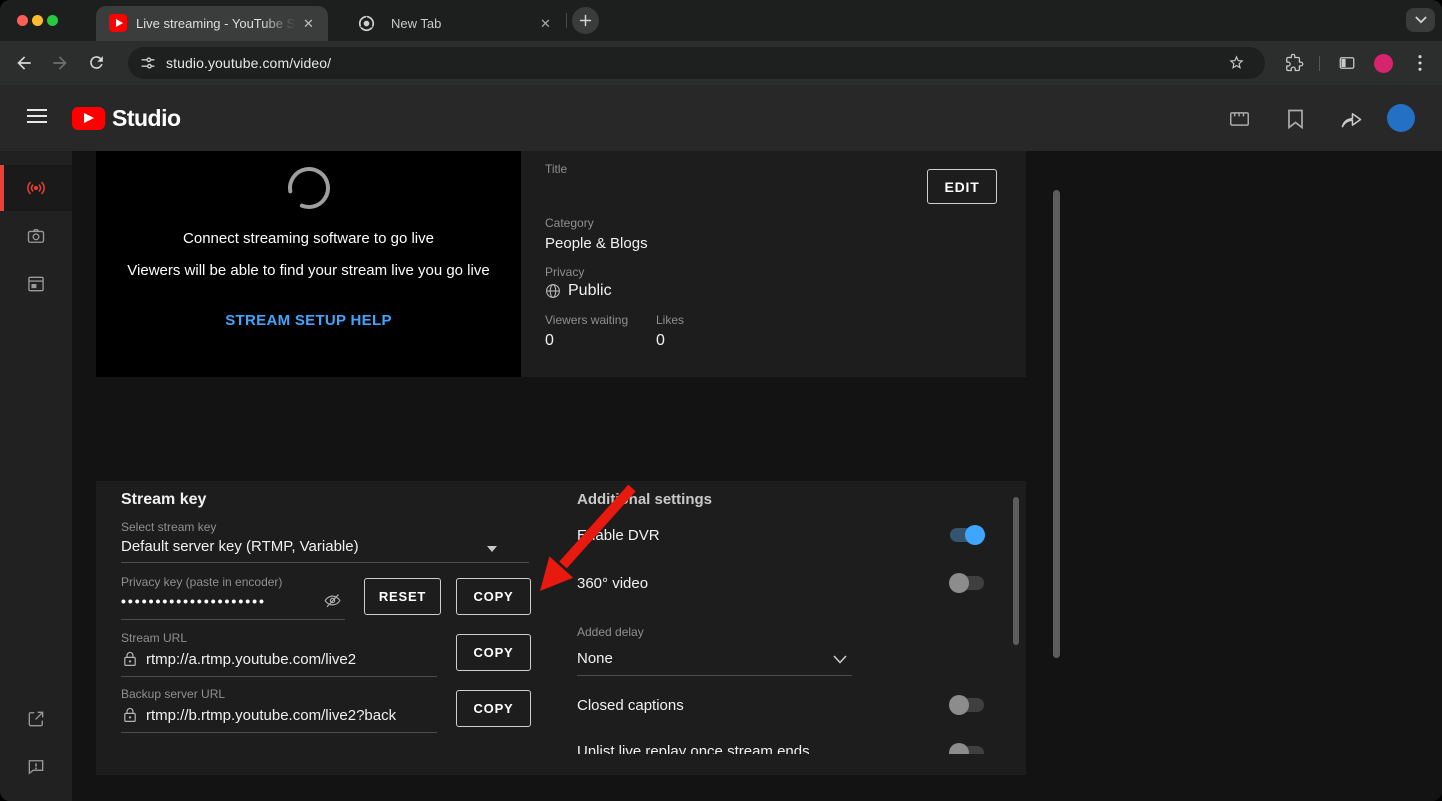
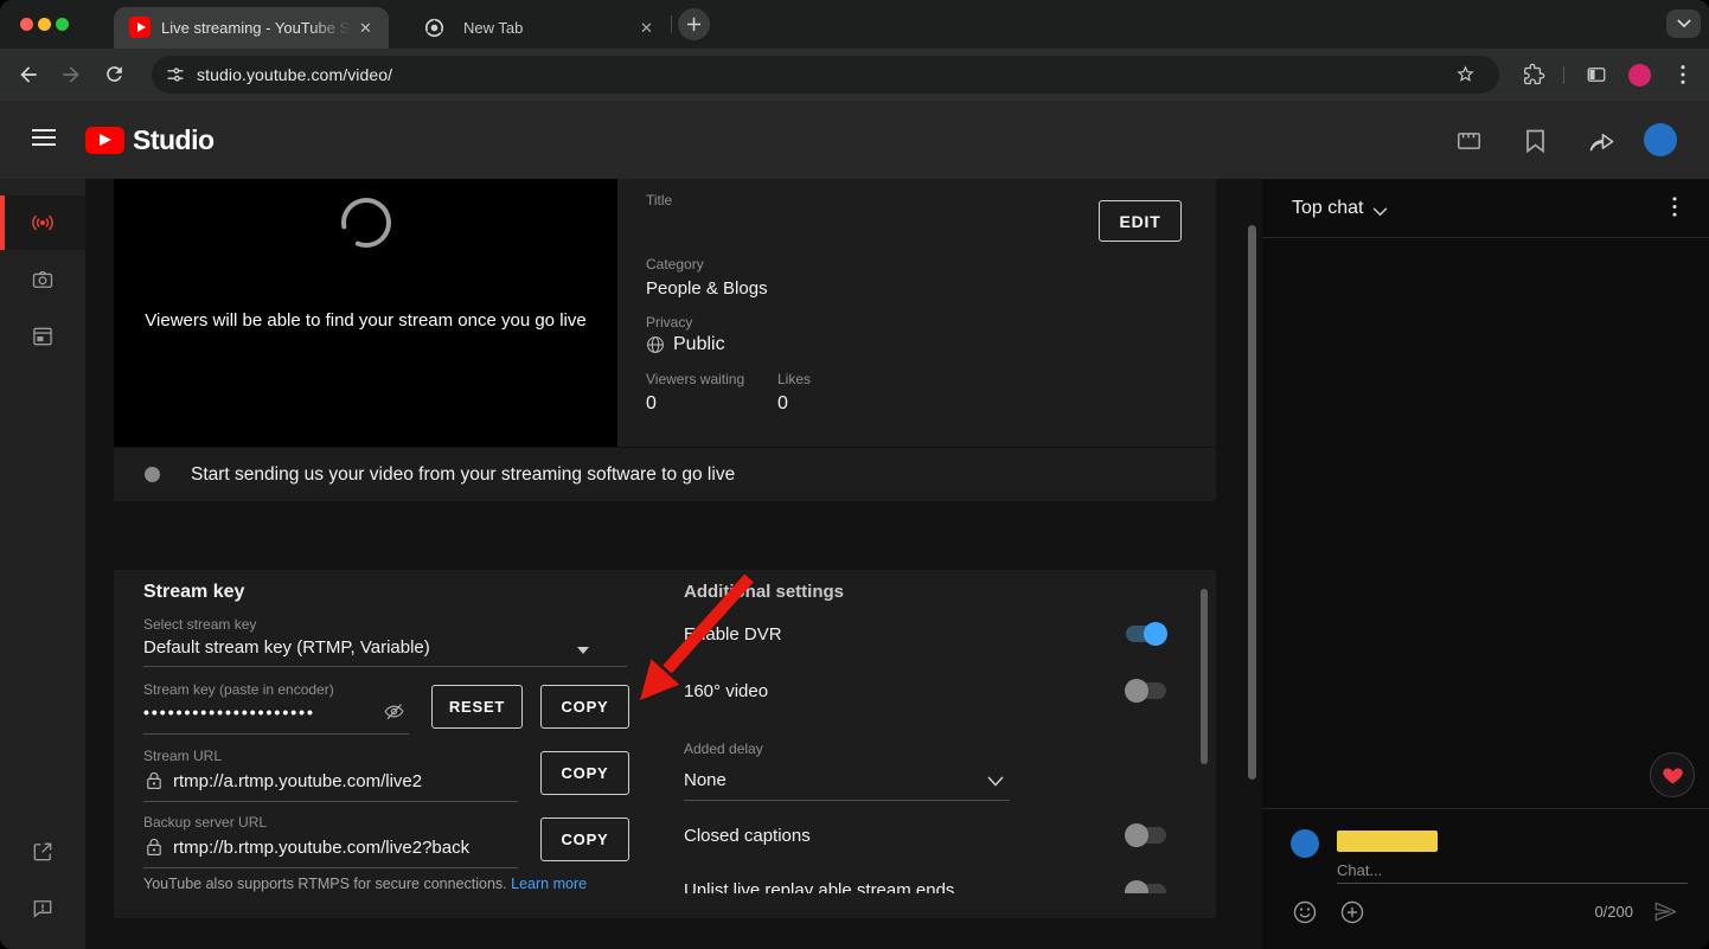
  Live streaming - YouTube S
  ✕
  New Tab
  ✕
  studio.youtube.com/video/
  Studio
- Connect streaming software to go live
- Viewers will be able to find your stream live you go live
+ Viewers will be able to find your stream once you go live
- STREAM SETUP HELP
  Title
  EDIT
  Category
  People & Blogs
  Privacy
  Public
  Viewers waiting
  0
  Likes
  0
+ Start sending us your video from your streaming software to go live
  Stream key
  Select stream key
- Default server key (RTMP, Variable)
+ Default stream key (RTMP, Variable)
- Privacy key (paste in encoder)
+ Stream key (paste in encoder)
  •••••••••••••••••••••
  RESET
  COPY
  Stream URL
  rtmp://a.rtmp.youtube.com/live2
  COPY
  Backup server URL
  rtmp://b.rtmp.youtube.com/live2?back
  COPY
+ YouTube also supports RTMPS for secure connections. Learn more
  Additnal settings
  Eable DVR
- 360° video
+ 160° video
  Added delay
  None
  Closed captions
- Unlist live replay once stream ends
+ Unlist live replay able stream ends
+ Top chat
+ Chat...
+ 0/200
